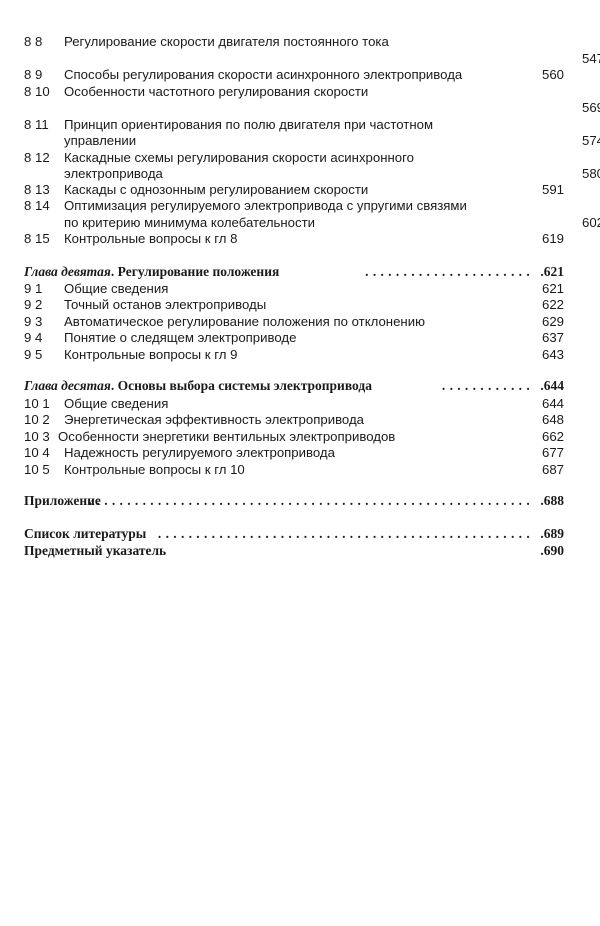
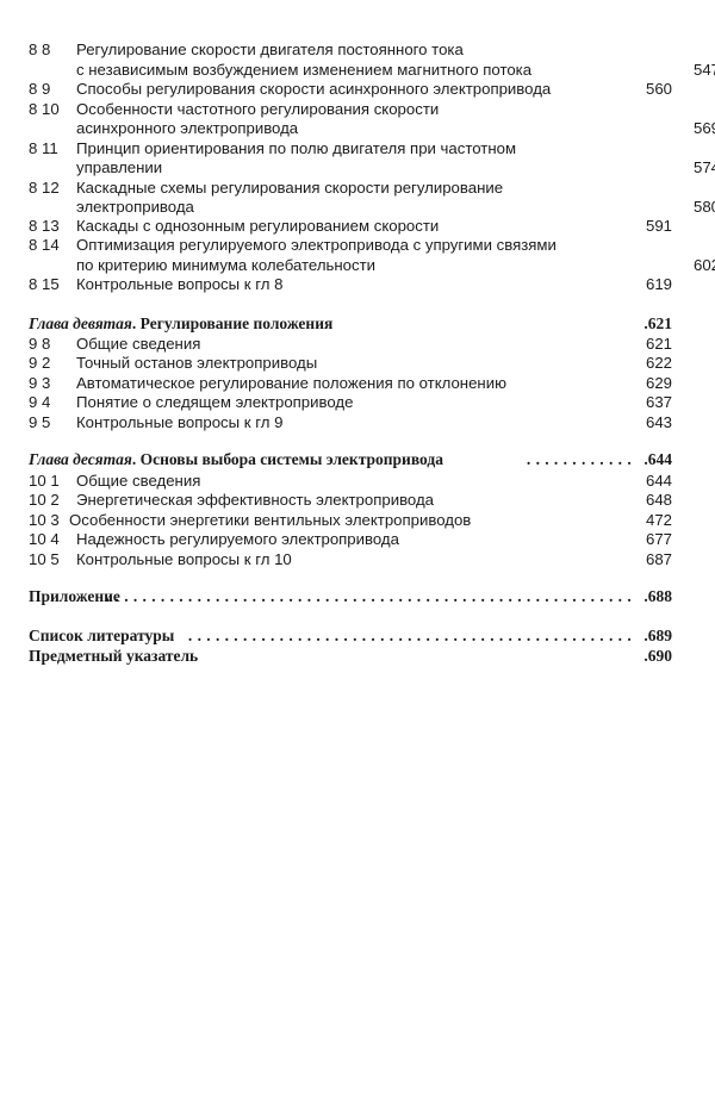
  8 8 Регулирование скорости двигателя постоянного тока
+ с независимым возбуждением изменением магнитного потока
  8 9 Способы регулирования скорости асинхронного электропривода
  560
  8 10 Особенности частотного регулирования скорости
+ асинхронного электропривода
  8 11 Принцип ориентирования по полю двигателя при частотном
  управлении
- 8 12 Каскадные схемы регулирования скорости асинхронного
+ 8 12 Каскадные схемы регулирования скорости регулирование
  электропривода
  8 13 Каскады с однозонным регулированием скорости
  591
  8 14 Оптимизация регулируемого электропривода с упругими связями
  по критерию минимума колебательности
  8 15 Контрольные вопросы к гл 8
  619
  Глава девятая. Регулирование положения
- ......................
  .621
- 9 1 Общие сведения
+ 9 8 Общие сведения
  621
  9 2 Точный останов электроприводы
  622
  9 3 Автоматическое регулирование положения по отклонению
  629
  9 4 Понятие о следящем электроприводе
  637
  9 5 Контрольные вопросы к гл 9
  643
  Глава десятая. Основы выбора системы электропривода
  ............
  .644
  10 1 Общие сведения
  644
  10 2 Энергетическая эффективность электропривода
  648
  10 3 Особенности энергетики вентильных электроприводов
- 662
+ 472
  10 4 Надежность регулируемого электропривода
  677
  10 5 Контрольные вопросы к гл 10
  687
  Приложение
  ..........................................................
  .688
  Список литературы
  .................................................
  .689
  Предметный указатель
  .690
